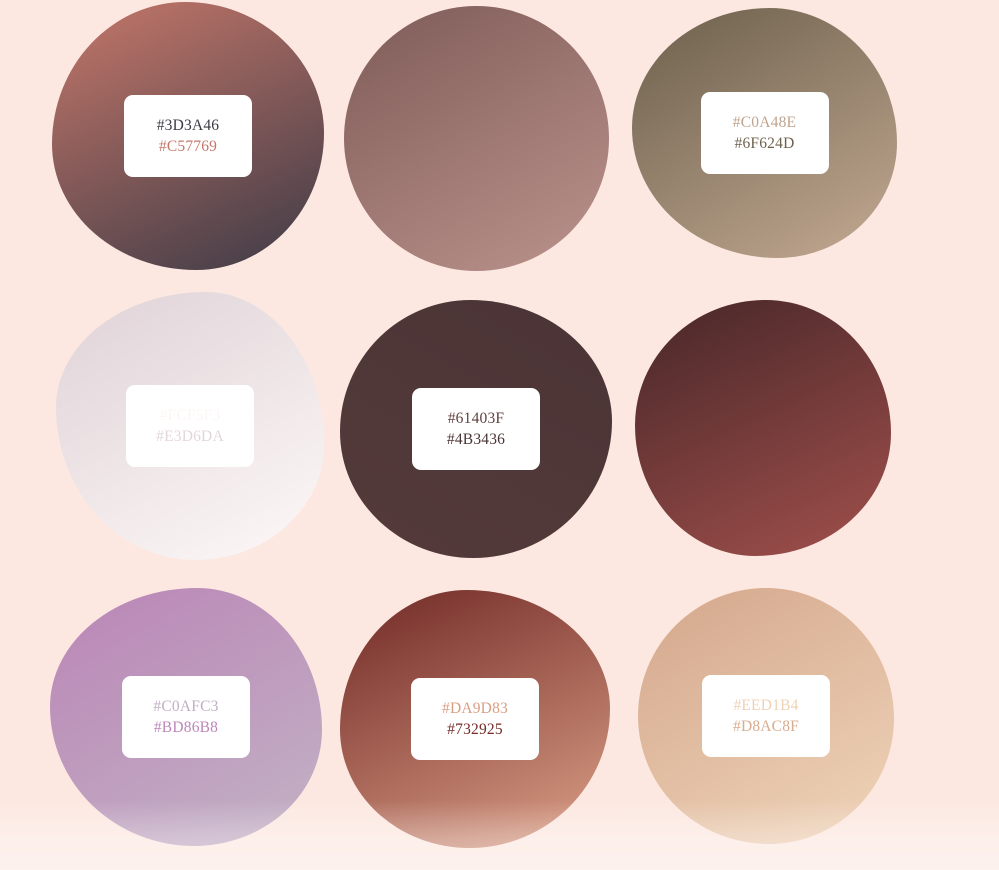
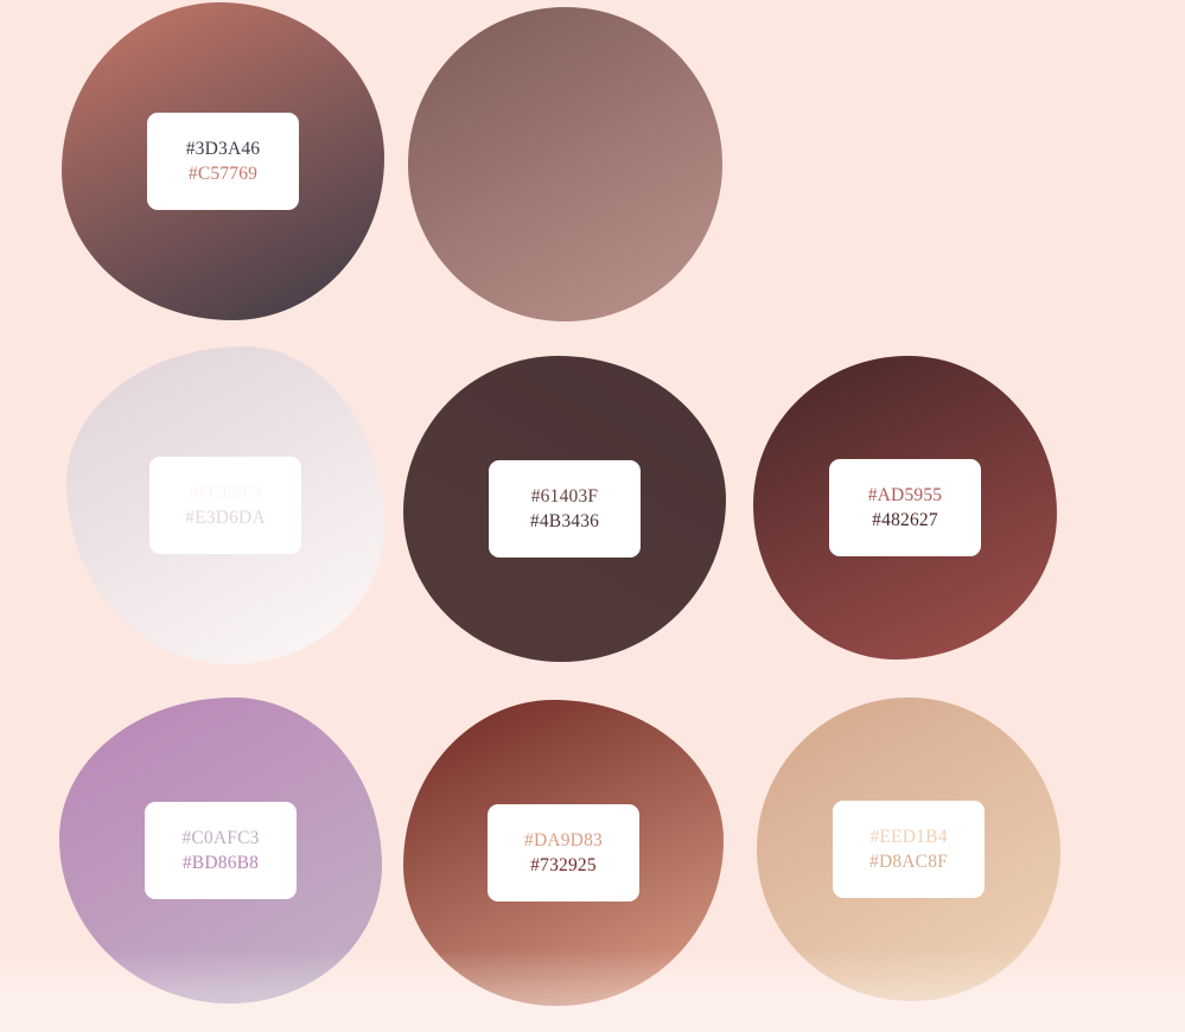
  #3D3A46
  #C57769
- #C0A48E
- #6F624D
  #E3D6DA
  #61403F
  #4B3436
+ #AD5955
+ #482627
  #C0AFC3
  #BD86B8
  #DA9D83
  #732925
  #EED1B4
  #D8AC8F
